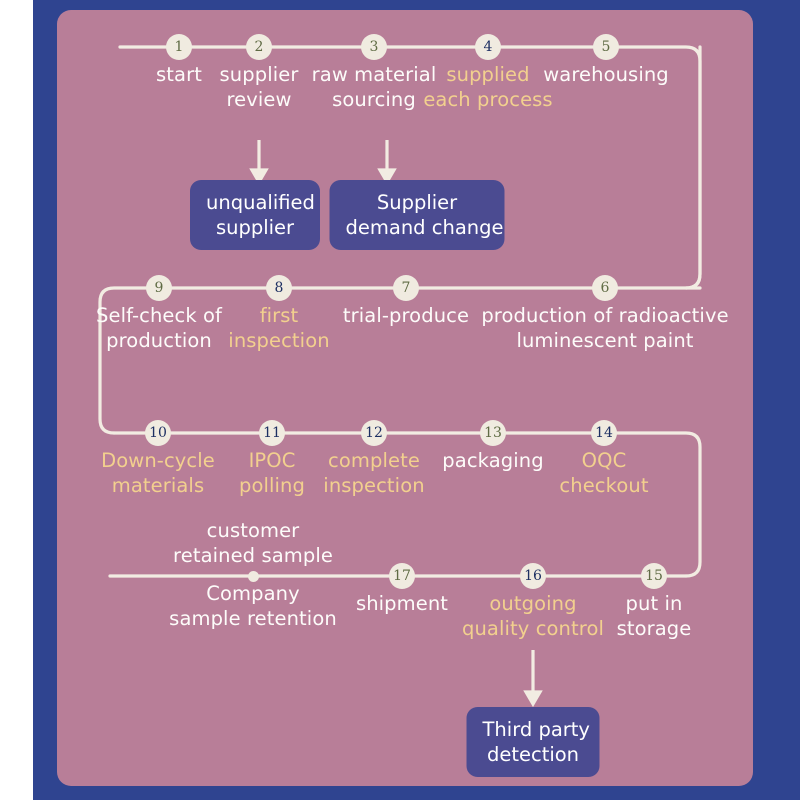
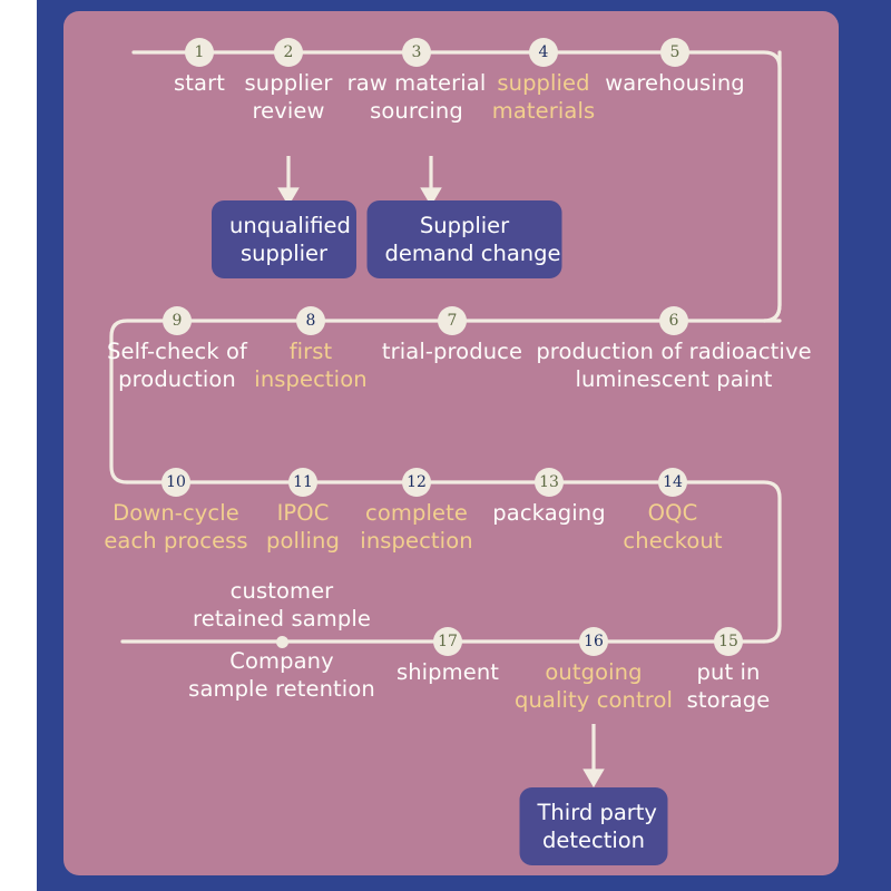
  1
  start
  2
  supplier
  review
  3
  raw material
  sourcing
  4
  supplied
- each process
+ materials
  5
  warehousing
  unqualified
  supplier
  Supplier
  demand change
  9
  Self-check of
  production
  8
  first
  inspection
  7
  trial-produce
  6
  production of radioactive
  luminescent paint
  10
  Down-cycle
- materials
+ each process
  11
  IPOC
  polling
  12
  complete
  inspection
  13
  packaging
  14
  OQC
  checkout
  customer
  retained sample
  Company
  sample retention
  17
  shipment
  16
  outgoing
  quality control
  15
  put in
  storage
  Third party
  detection
